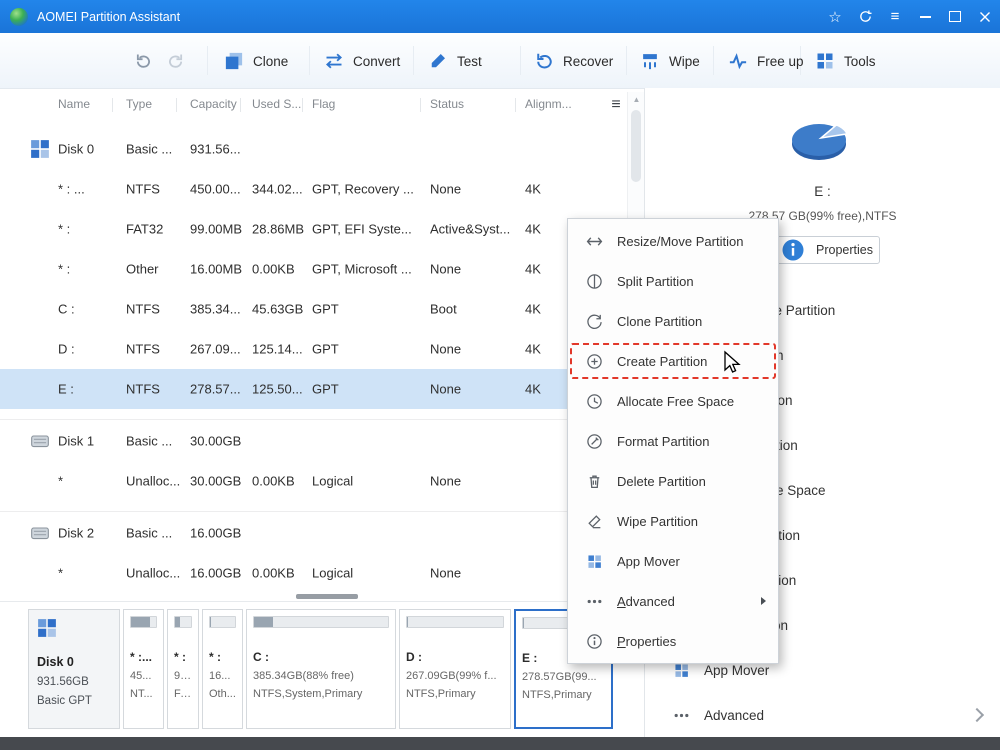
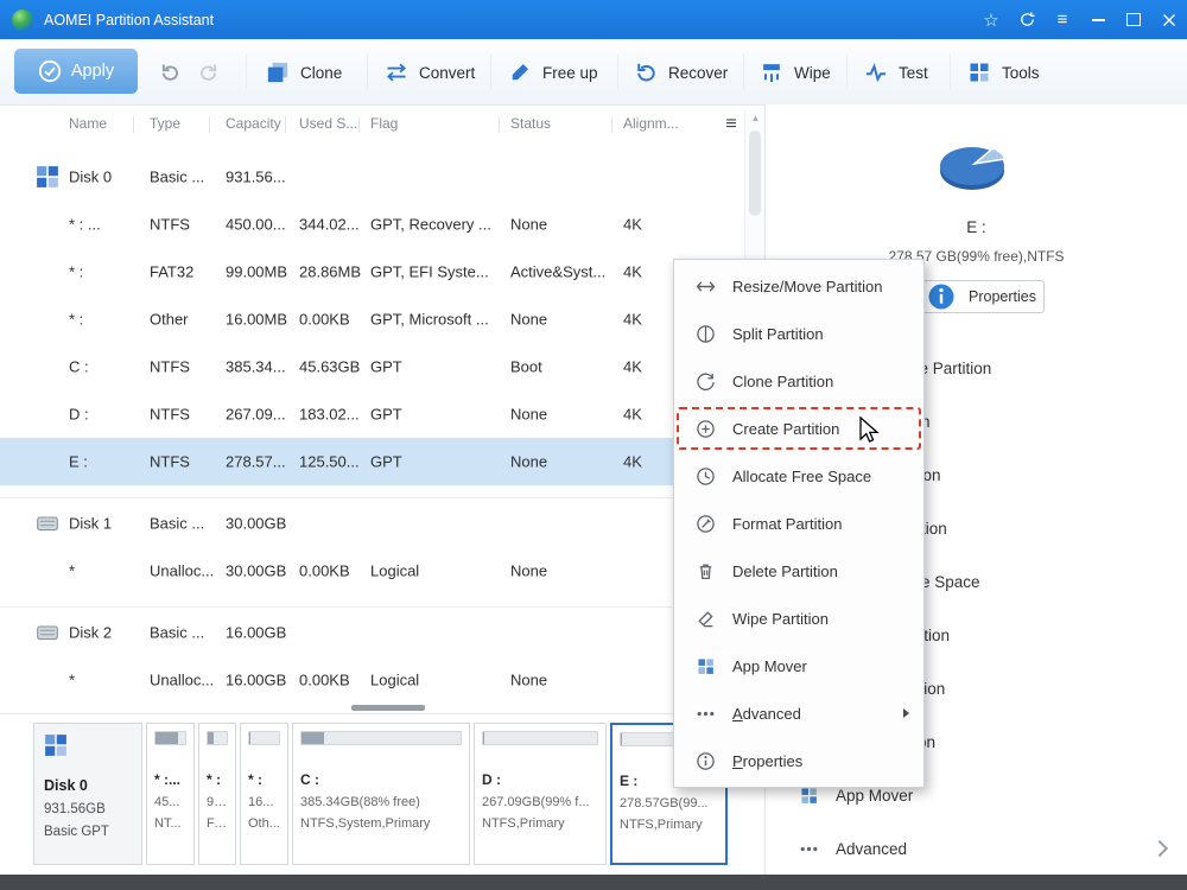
  AOMEI Partition Assistant
  ☆
  ≡
+ Apply
  Clone
  Convert
- Test
+ Free up
  Recover
  Wipe
- Free up
+ Test
  Tools
  Name
  Type
  Capacity
  Used S...
  Flag
  Status
  Alignm...
  ≡
  Disk 0
  Basic ...
  931.56...
  * : ...
  NTFS
  450.00...
  344.02...
  GPT, Recovery ...
  None
  4K
  * :
  FAT32
  99.00MB
  28.86MB
  GPT, EFI Syste...
  Active&Syst...
  4K
  * :
  Other
  16.00MB
  0.00KB
  GPT, Microsoft ...
  None
  4K
  C :
  NTFS
  385.34...
  45.63GB
  GPT
  Boot
  4K
  D :
  NTFS
  267.09...
- 125.14...
+ 183.02...
  GPT
  None
  4K
  E :
  NTFS
  278.57...
  125.50...
  GPT
  None
  4K
  Disk 1
  Basic ...
  30.00GB
  *
  Unalloc...
  30.00GB
  0.00KB
  Logical
  None
  Disk 2
  Basic ...
  16.00GB
  *
  Unalloc...
  16.00GB
  0.00KB
  Logical
  None
  ▲
  E :
  278.57 GB(99% free),NTFS
  Properties
  App Mover
  Advanced
  Disk 0
  931.56GB
  Basic GPT
  * :...
  45...
  NT...
  * :
  99..
  * :
  16...
  Oth...
  C :
  385.34GB(88% free)
  NTFS,System,Primary
  D :
  267.09GB(99% f...
  NTFS,Primary
  E :
  278.57GB(99...
  NTFS,Primary
  Resize/Move Partition
  Split Partition
  Clone Partition
  Create Partition
  Allocate Free Space
  Format Partition
  Delete Partition
  Wipe Partition
  App Mover
  Advanced
  Properties
